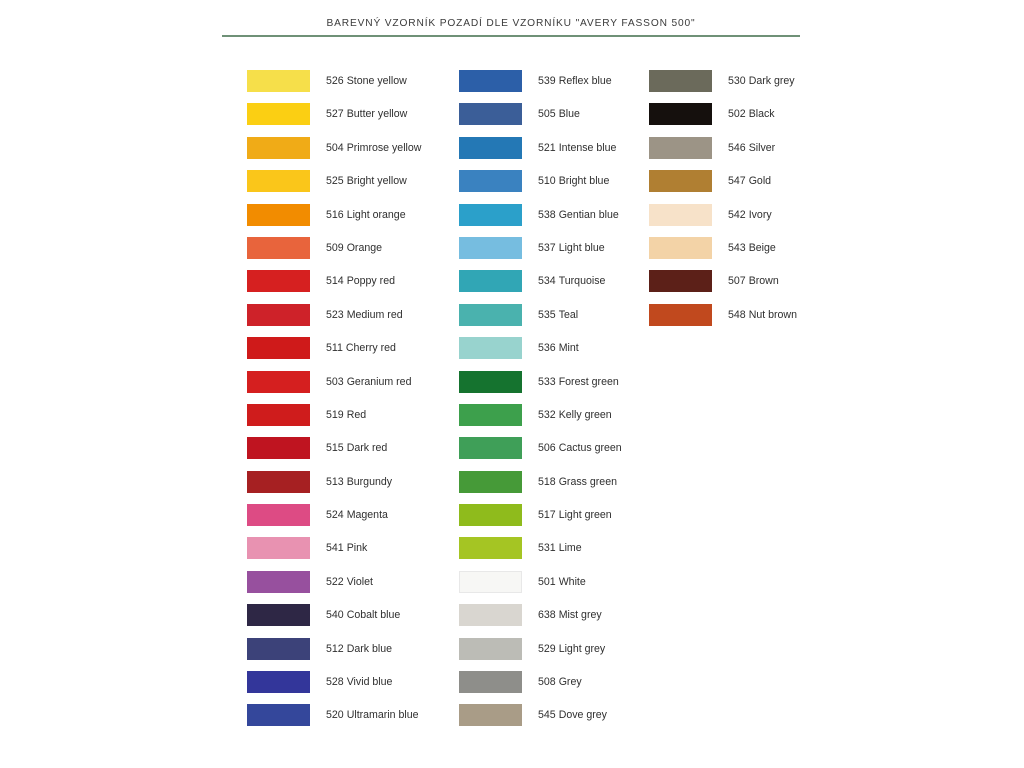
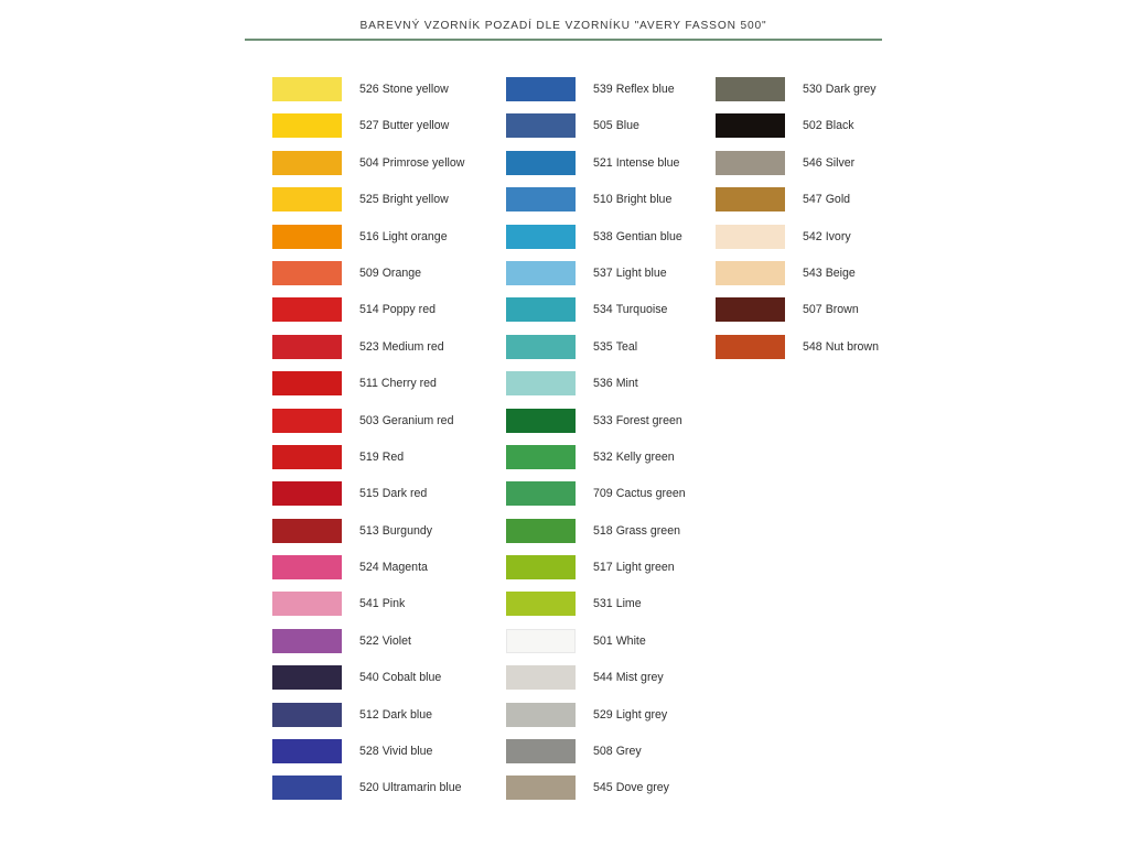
  BAREVNÝ VZORNÍK POZADÍ DLE VZORNÍKU "AVERY FASSON 500"
  526 Stone yellow
  527 Butter yellow
  504 Primrose yellow
  525 Bright yellow
  516 Light orange
  509 Orange
  514 Poppy red
  523 Medium red
  511 Cherry red
  503 Geranium red
  519 Red
  515 Dark red
  513 Burgundy
  524 Magenta
  541 Pink
  522 Violet
  540 Cobalt blue
  512 Dark blue
  528 Vivid blue
  520 Ultramarin blue
  539 Reflex blue
  505 Blue
  521 Intense blue
  510 Bright blue
  538 Gentian blue
  537 Light blue
  534 Turquoise
  535 Teal
  536 Mint
  533 Forest green
  532 Kelly green
- 506 Cactus green
+ 709 Cactus green
  518 Grass green
  517 Light green
  531 Lime
  501 White
- 638 Mist grey
+ 544 Mist grey
  529 Light grey
  508 Grey
  545 Dove grey
  530 Dark grey
  502 Black
  546 Silver
  547 Gold
  542 Ivory
  543 Beige
  507 Brown
  548 Nut brown
